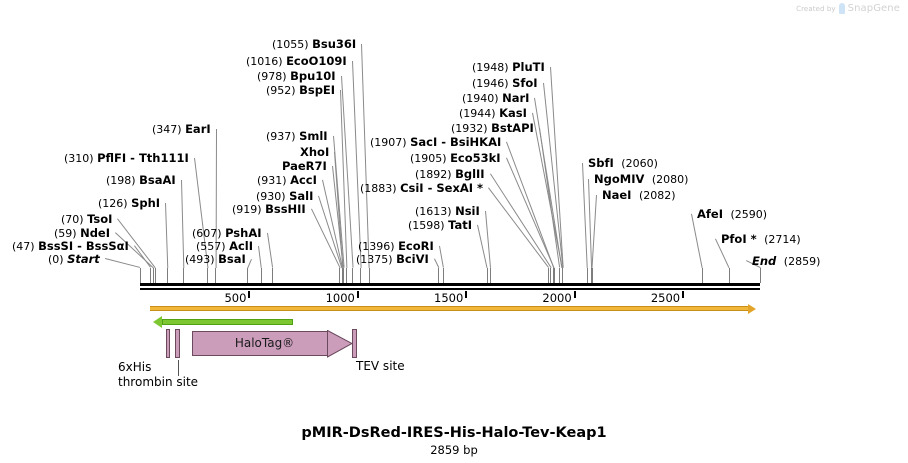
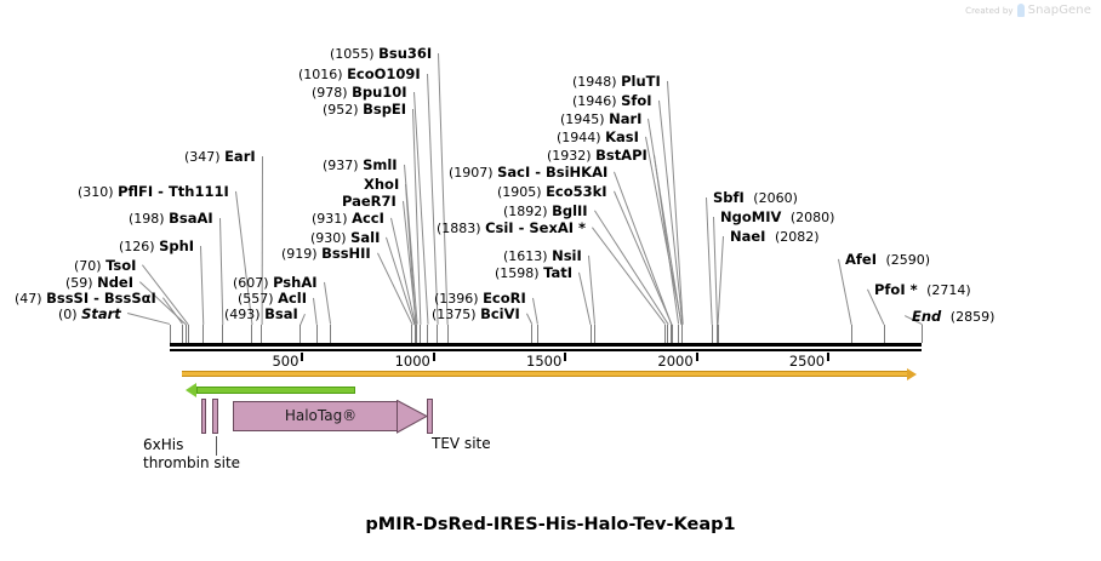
  Created by
  SnapGene
  (0) Start
  (47) BssSI - BssSαI
  (59) NdeI
  (70) TsoI
  (126) SphI
  (198) BsaAI
  (310) PflFI - Tth111I
  (347) EarI
  (493) BsaI
  (557) AclI
  (607) PshAI
  (919) BssHII
  (930) SalI
  (931) AccI
  PaeR7I
  XhoI
  (937) SmlI
  (952) BspEI
  (978) Bpu10I
  (1016) EcoO109I
  (1055) Bsu36I
  (1375) BciVI
  (1396) EcoRI
  (1598) TatI
  (1613) NsiI
  (1883) CsiI - SexAI *
  (1892) BglII
  (1905) Eco53kI
  (1907) SacI - BsiHKAI
  (1932) BstAPI
  (1944) KasI
- (1940) NarI
+ (1945) NarI
  (1946) SfoI
  (1948) PluTI
  SbfI (2060)
  NgoMIV (2080)
  NaeI (2082)
  AfeI (2590)
  PfoI * (2714)
  End (2859)
  500
  1000
  1500
  2000
  2500
  HaloTag®
  6xHis
  thrombin site
  TEV site
  pMIR-DsRed-IRES-His-Halo-Tev-Keap1
- 2859 bp
